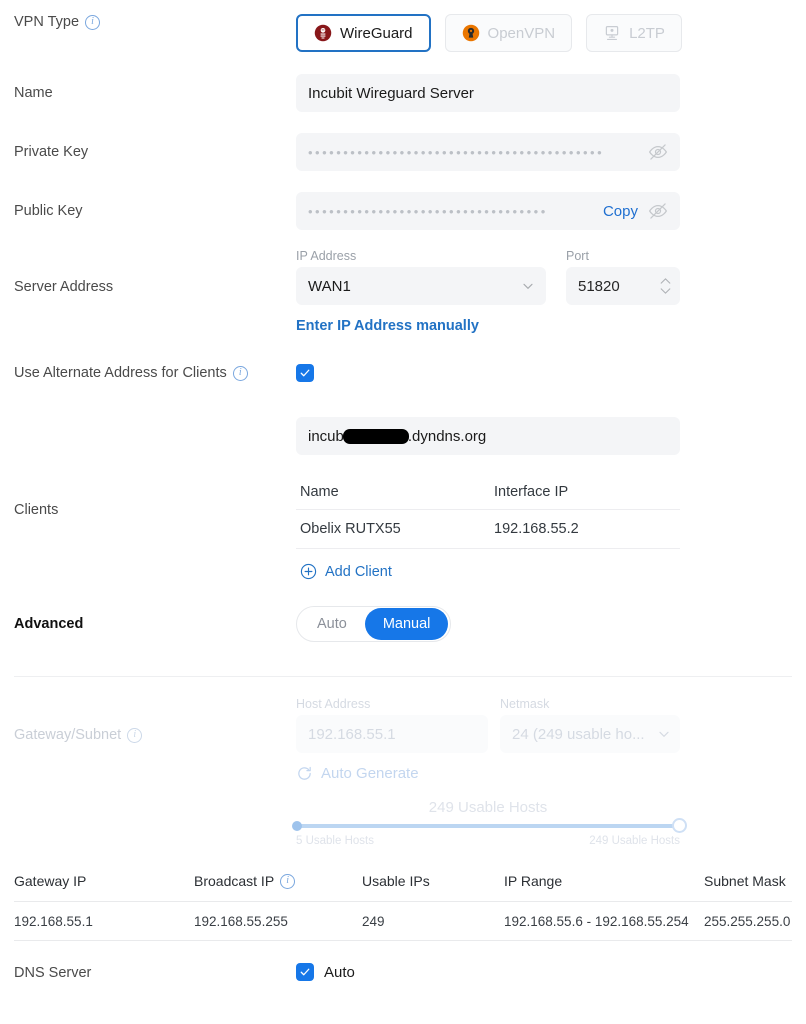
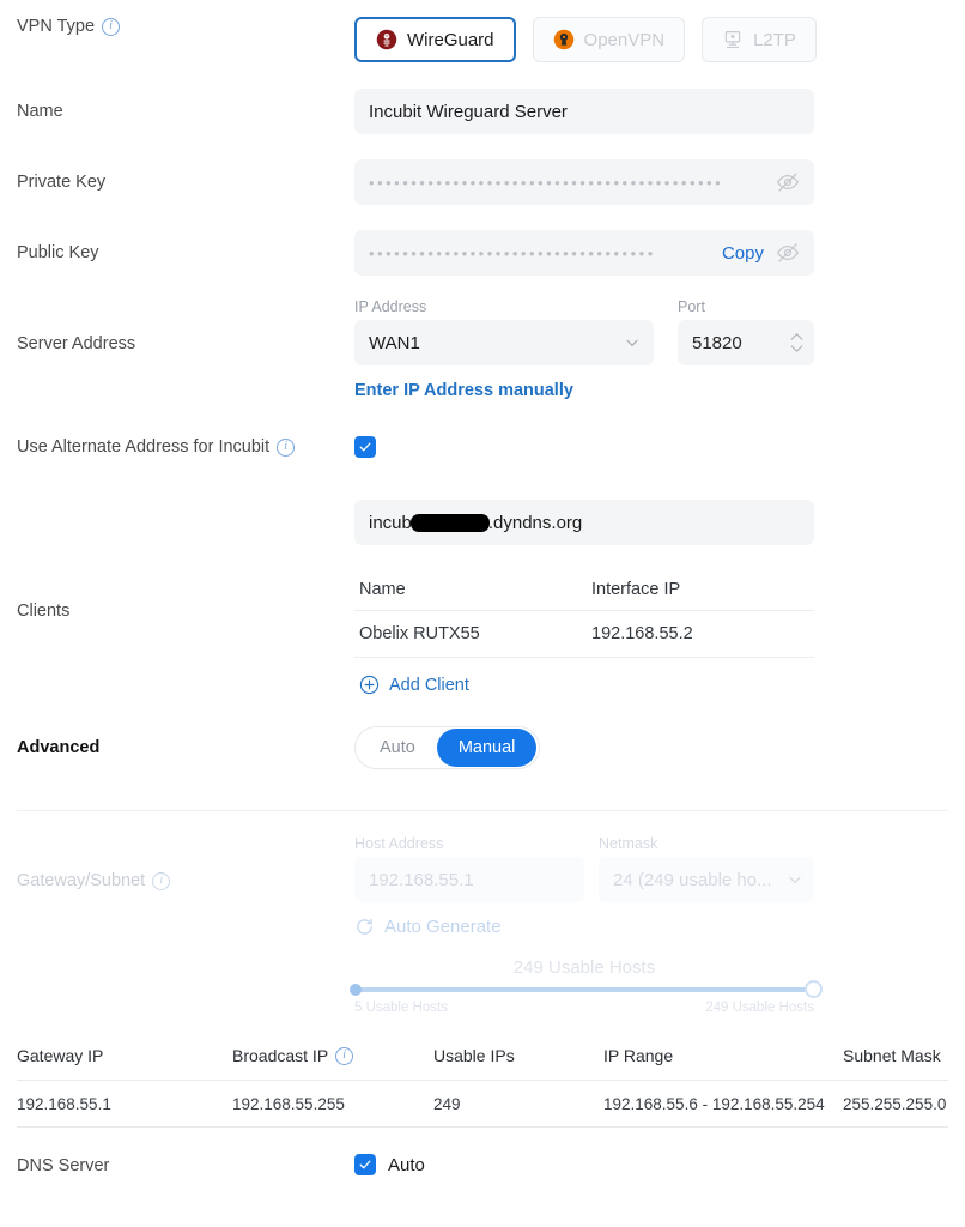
  VPN Type
  i
  WireGuard
  OpenVPN
  L2TP
  Name
  Incubit Wireguard Server
  Private Key
  ••••••••••••••••••••••••••••••••••••••••••
  Public Key
  ••••••••••••••••••••••••••••••••••
  Copy
  Server Address
  IP Address
  WAN1
  Port
  51820
  Enter IP Address manually
- Use Alternate Address for Clients
+ Use Alternate Address for Incubit
  i
  incub
  .dyndns.org
  Clients
  Name
  Interface IP
  Obelix RUTX55
  192.168.55.2
  Add Client
  Advanced
  Auto
  Manual
  Gateway/Subnet
  i
  Host Address
  192.168.55.1
  Netmask
  24 (249 usable ho...
  Auto Generate
  249 Usable Hosts
  5 Usable Hosts
  249 Usable Hosts
  Gateway IP
  Broadcast IP
  i
  Usable IPs
  IP Range
  Subnet Mask
  192.168.55.1
  192.168.55.255
  249
  192.168.55.6 - 192.168.55.254
  255.255.255.0
  DNS Server
  Auto
